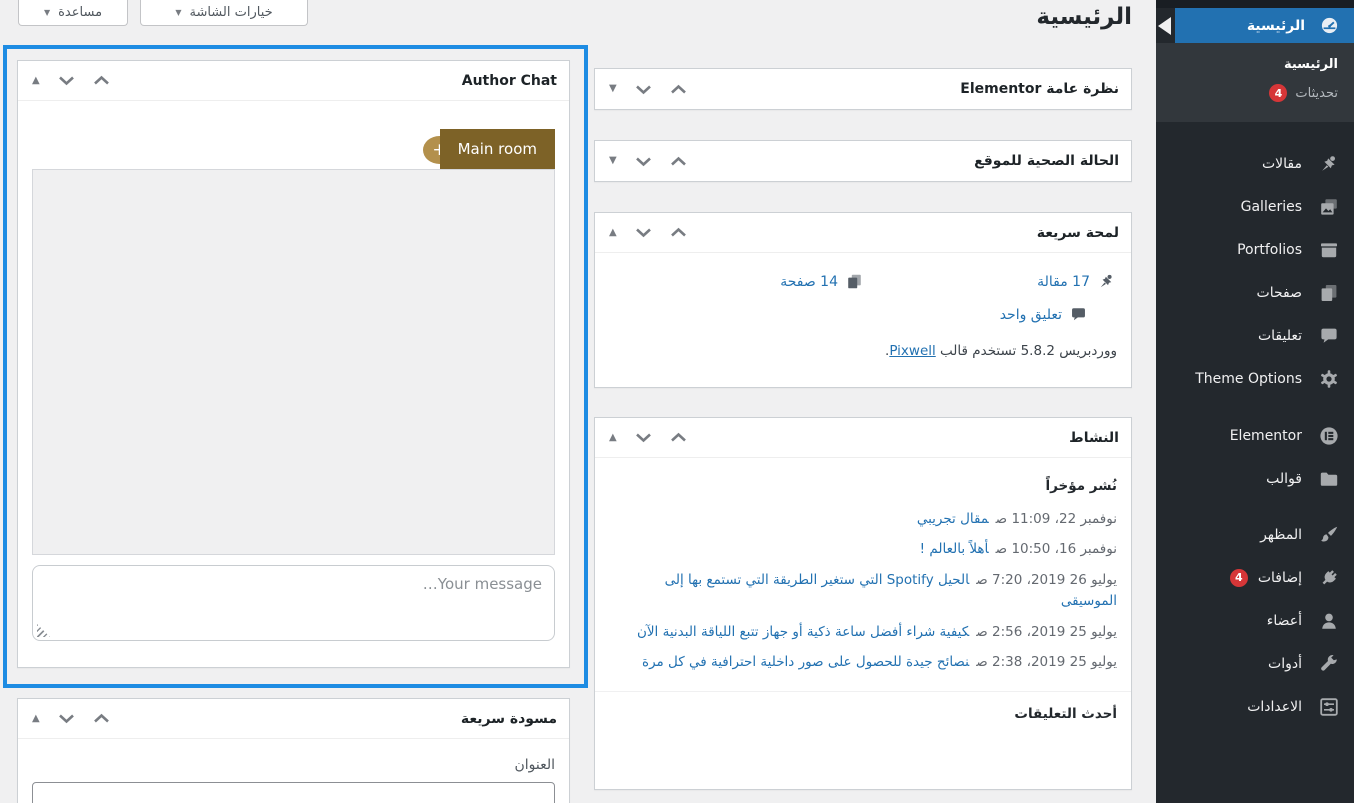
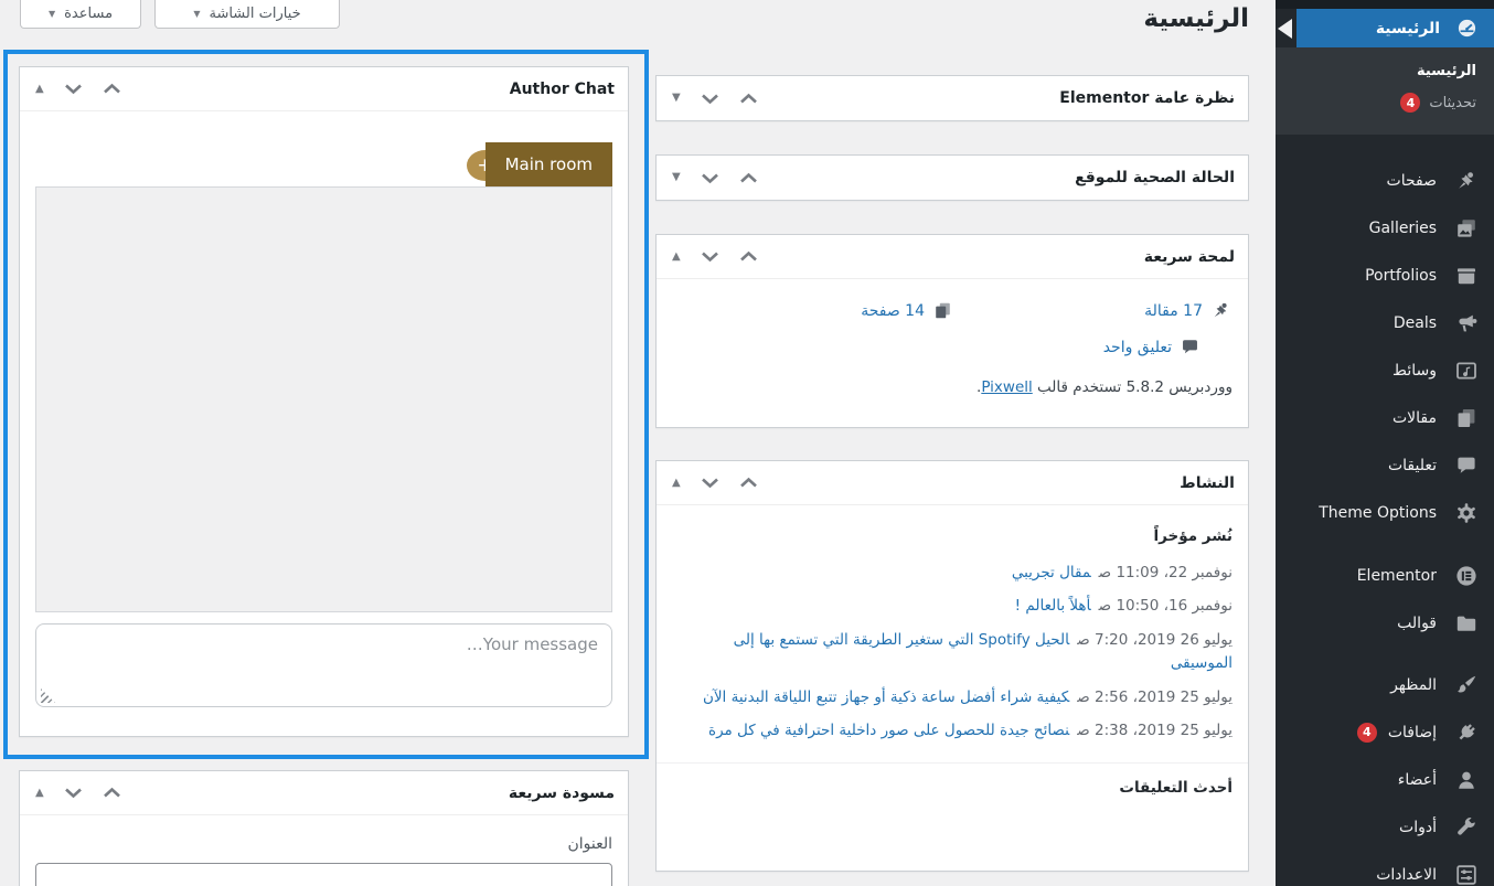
  مساعدة
  ▼
  خيارات الشاشة
  ▼
  الرئيسية
  Author Chat
  ▲
  Main room
  مسودة سريعة
  ▲
  العنوان
  نظرة عامة Elementor
  ▼
  الحالة الصحية للموقع
  ▼
  لمحة سريعة
  ▲
  17 مقالة
  14 صفحة
  تعليق واحد
  ووردبريس 5.8.2 تستخدم قالب Pixwell.
  النشاط
  ▲
  نُشر مؤخراً
  نوفمبر 22، 11:09 صمقال تجريبي
  نوفمبر 16، 10:50 صأهلاً بالعالم !
  يوليو 26 2019، 7:20 صالحيل Spotify التي ستغير الطريقة التي تستمع بها إلى الموسيقى
  يوليو 25 2019، 2:56 صكيفية شراء أفضل ساعة ذكية أو جهاز تتبع اللياقة البدنية الآن
  يوليو 25 2019، 2:38 صنصائح جيدة للحصول على صور داخلية احترافية في كل مرة
  أحدث التعليقات
  الرئيسية
  الرئيسية
  تحديثات
  4
- مقالات
+ صفحات
  Galleries
  Portfolios
+ Deals
+ وسائط
- صفحات
+ مقالات
  تعليقات
  Theme Options
  Elementor
  قوالب
  المظهر
  إضافات
  4
  أعضاء
  أدوات
  الاعدادات
